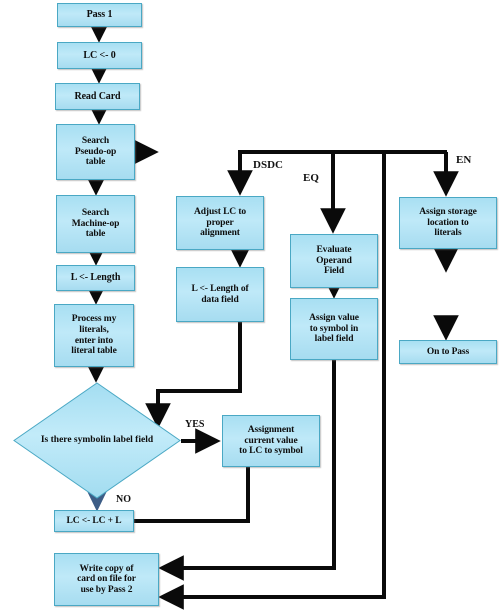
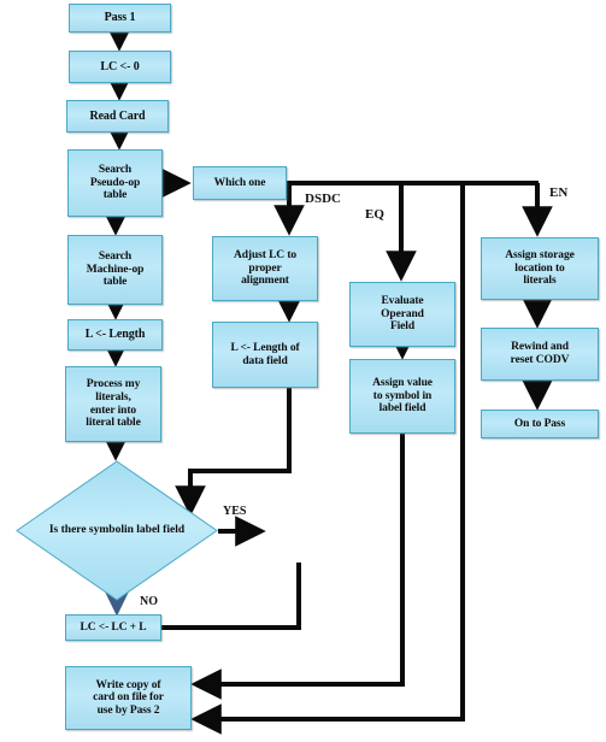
  Pass 1
  LC <- 0
  Read Card
  Search
  Pseudo-op
  table
  Search
  Machine-op
  table
  L <- Length
  Process my
  literals,
  enter into
  literal table
+ Which one
  Adjust LC to
  proper
  alignment
  L <- Length of
  data field
  Evaluate
  Operand
  Field
  Assign value
  to symbol in
  label field
  Assign storage
  location to
  literals
+ Rewind and
+ reset CODV
  On to Pass
  Is there symbolin label field
- Assignment
- current value
- to LC to symbol
  LC <- LC + L
  Write copy of
  card on file for
  use by Pass 2
  DSDC
  EQ
  EN
  YES
  NO
